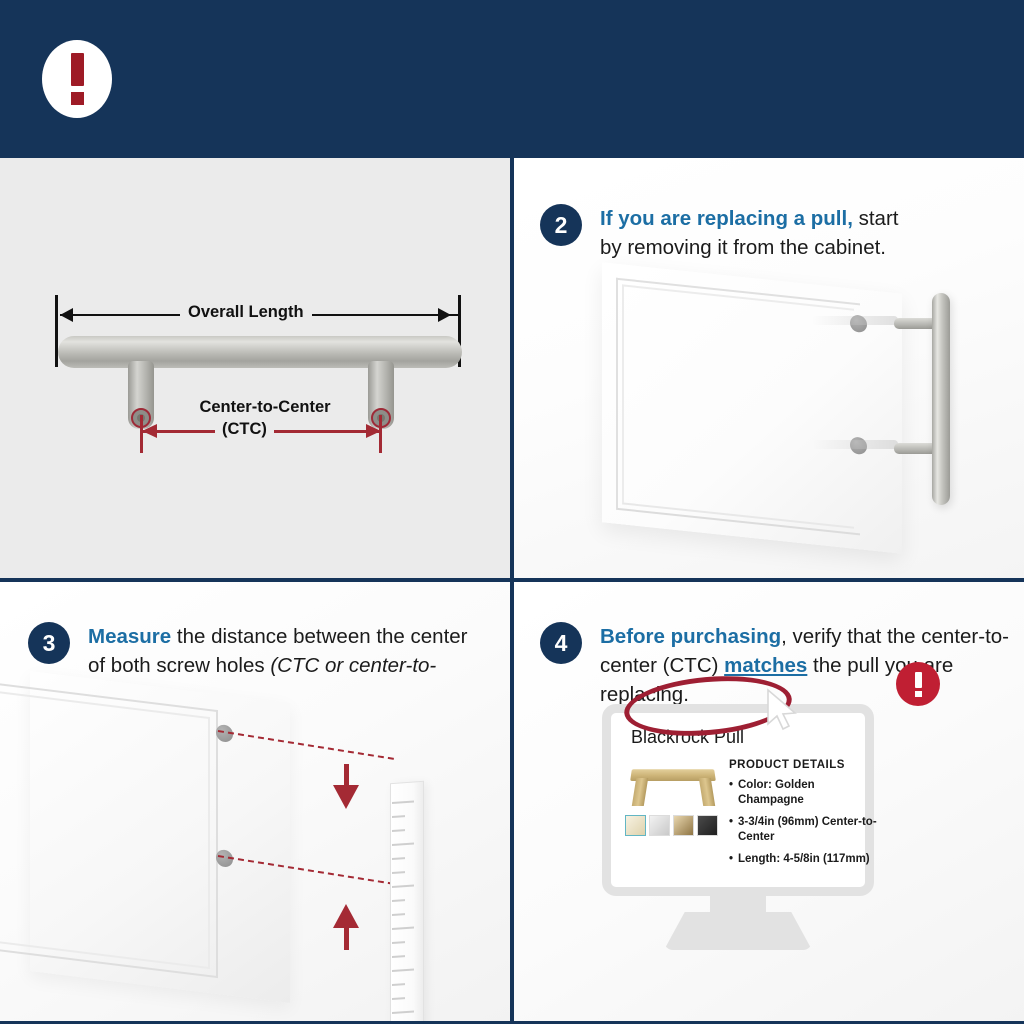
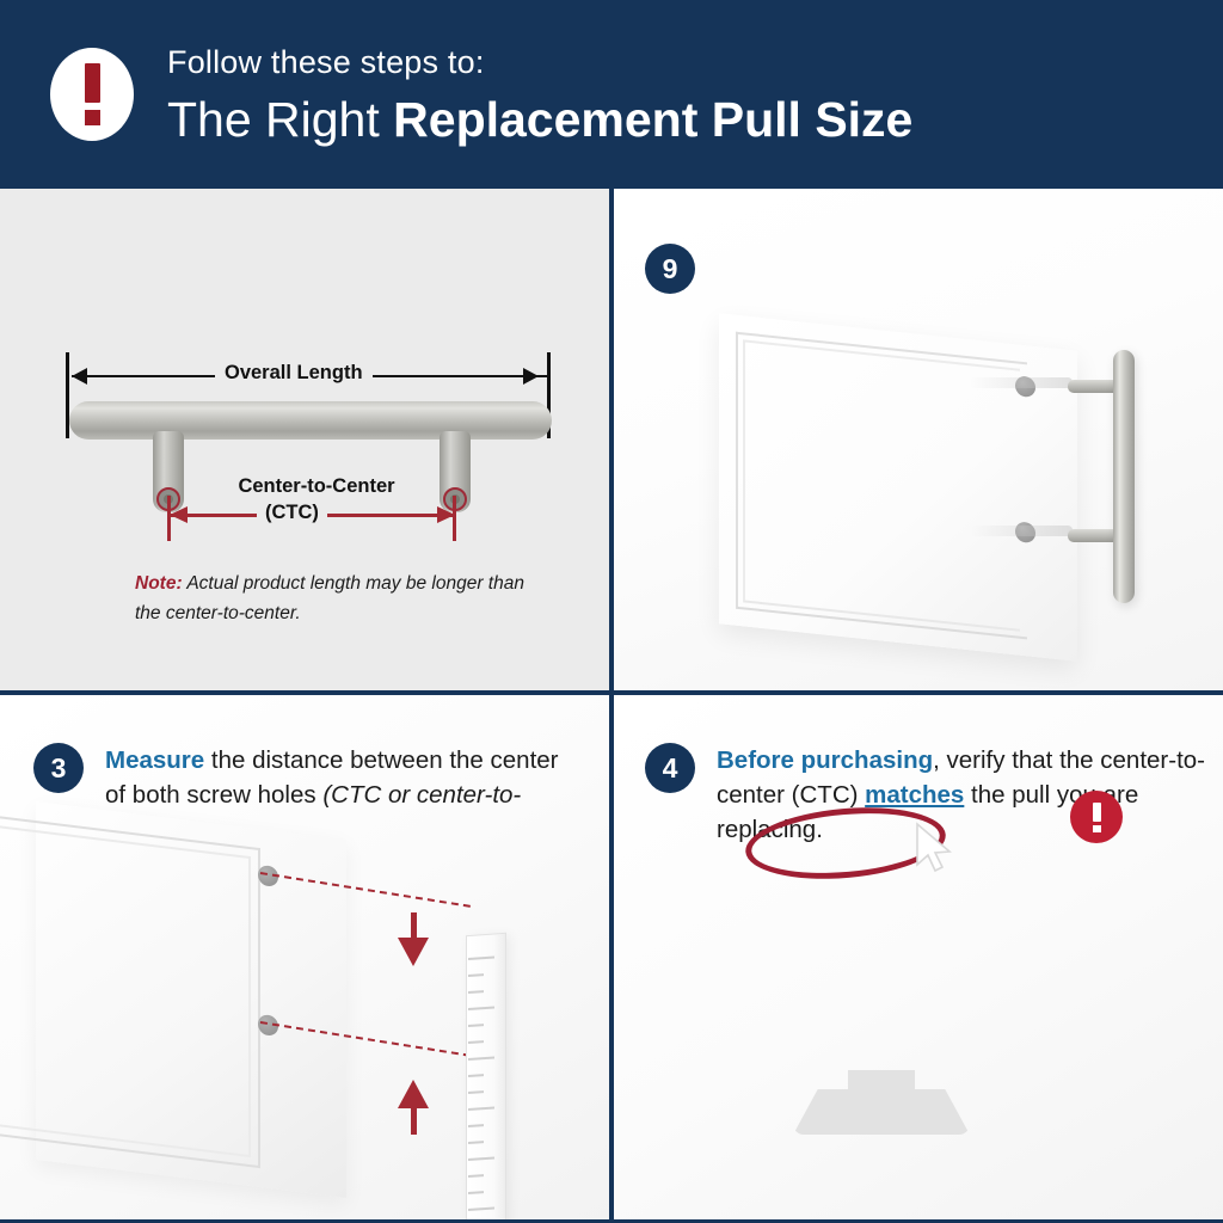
+ Follow these steps to:
+ The Right Replacement Pull Size
  Overall Length
  Center-to-Center
  (CTC)
+ Note: Actual product length may be longer than the center-to-center.
- 2
+ 9
- If you are replacing a pull, start by removing it from the cabinet.
  3
  Measure the distance between the center of both screw holes (CTC or center-to-
  4
  Before purchasing, verify that the center-to-center (CTC) matches the pull yore replacing.
- Blackrock Pull
- PRODUCT DETAILS
- Color: Golden Champagne
- 3-3/4in (96mm) Center-to-Center
- Length: 4-5/8in (117mm)
